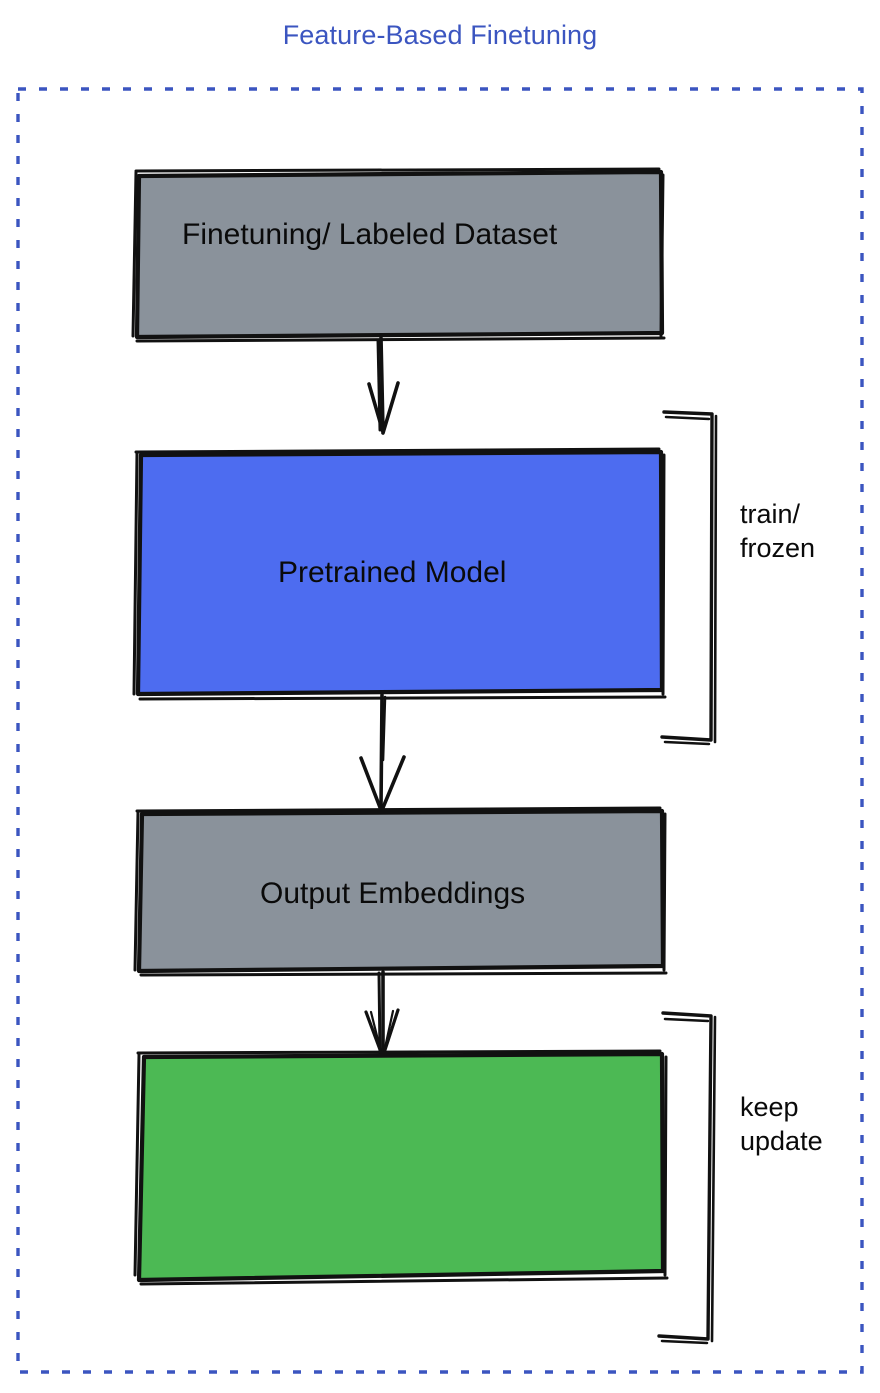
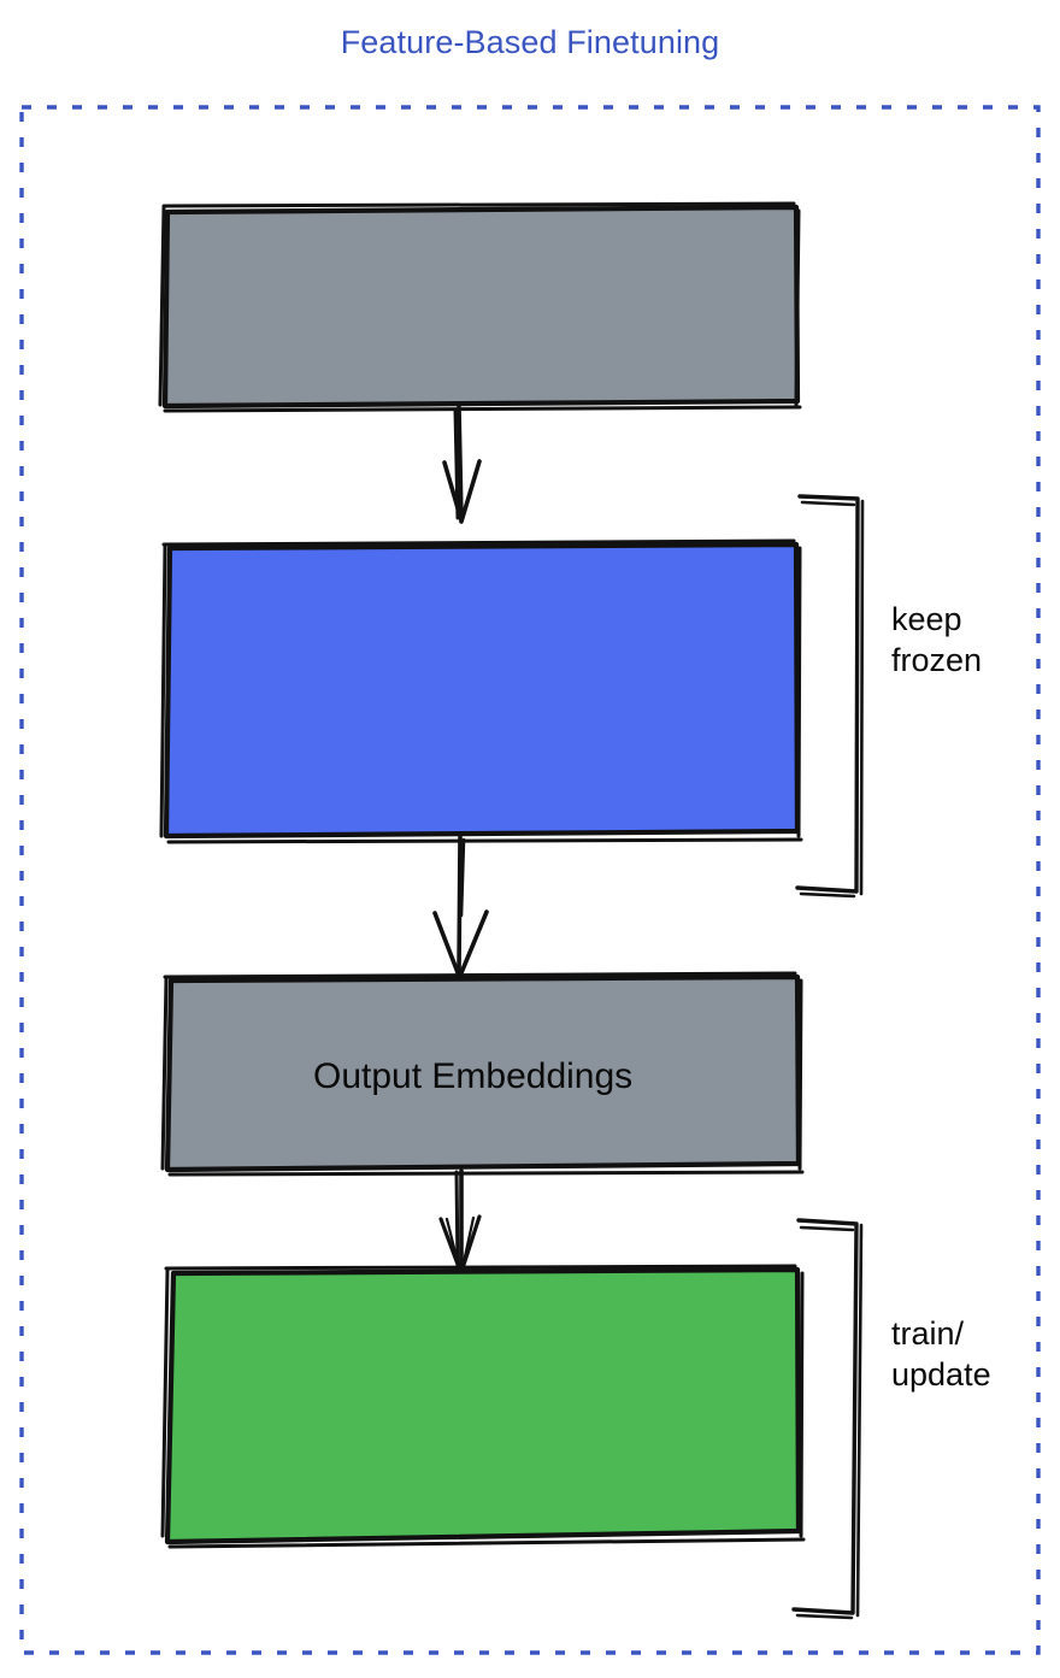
  Feature-Based Finetuning
- Finetuning/ Labeled Dataset
- Pretrained Model
  Output Embeddings
- train/
+ keep
  frozen
- keep
+ train/
  update
